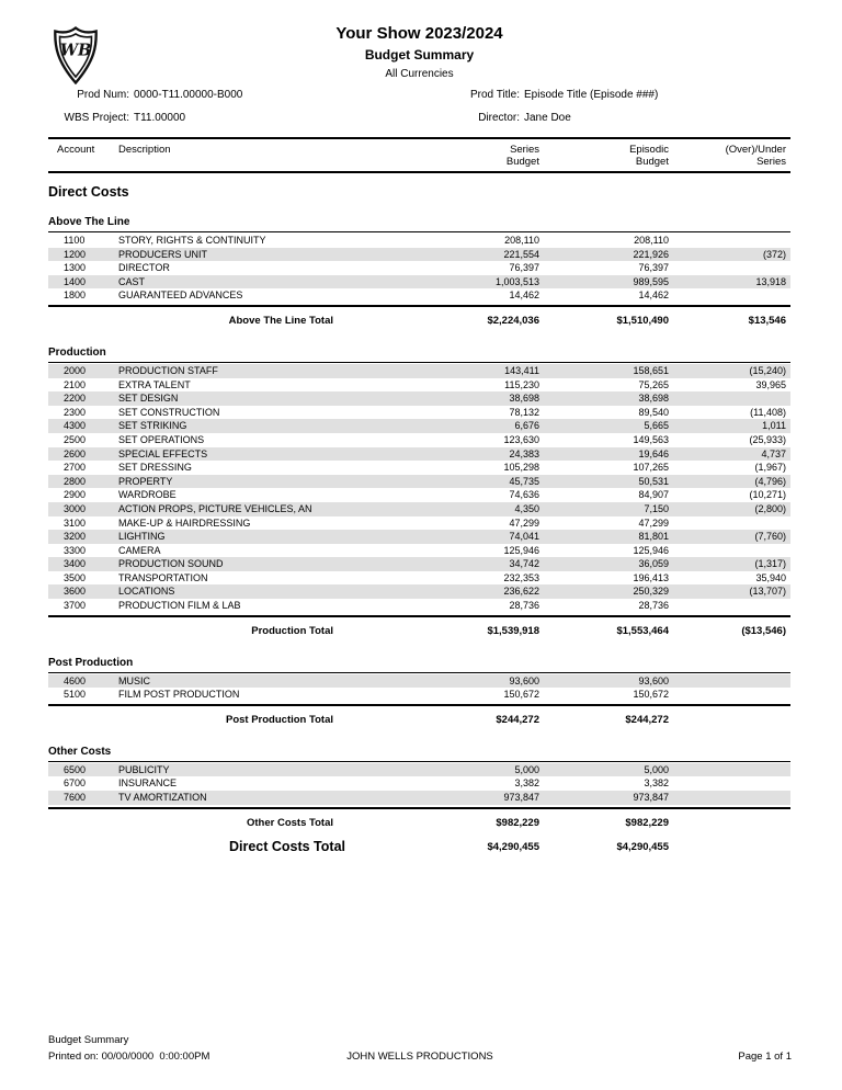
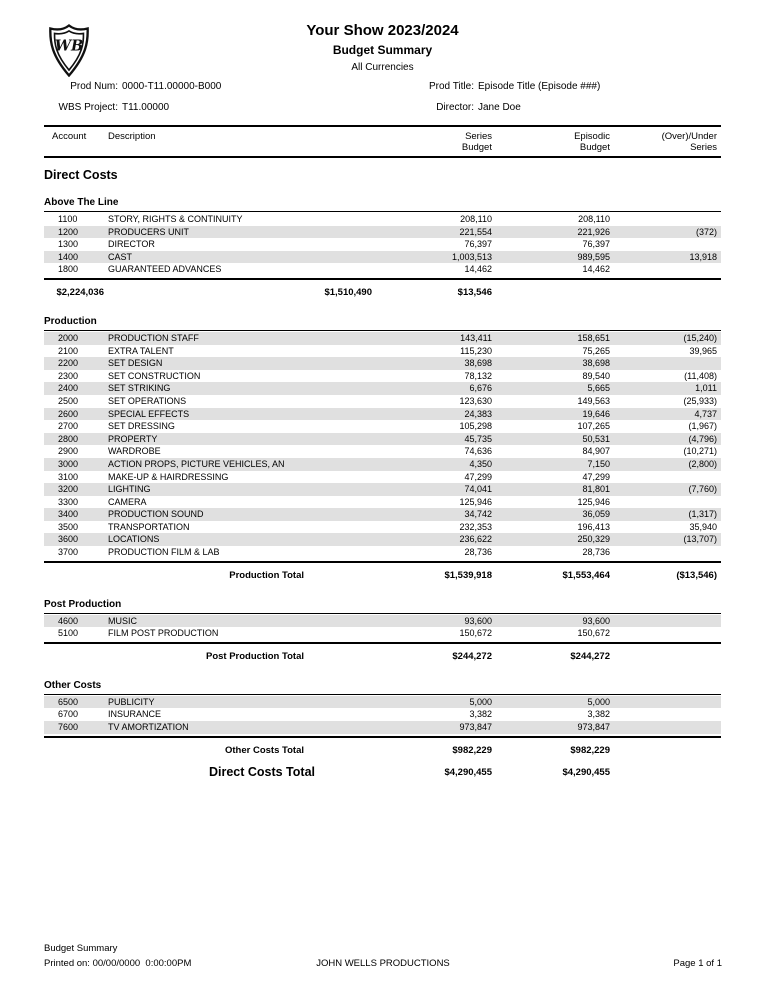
  WB
  Your Show 2023/2024
  Budget Summary
  All Currencies
  Prod Num:
  0000-T11.00000-B000
  Prod Title:
  Episode Title (Episode ###)
  WBS Project:
  T11.00000
  Director:
  Jane Doe
  Account
  Description
  Series
  Budget
  Episodic
  Budget
  (Over)/Under
  Series
  Direct Costs
  Above The Line
  1100
  STORY, RIGHTS & CONTINUITY
  208,110
  208,110
  1200
  PRODUCERS UNIT
  221,554
  221,926
  (372)
  1300
  DIRECTOR
  76,397
  76,397
  1400
  CAST
  1,003,513
  989,595
  13,918
  1800
  GUARANTEED ADVANCES
  14,462
  14,462
- Above The Line Total
  $2,224,036
  $1,510,490
  $13,546
  Production
  2000
  PRODUCTION STAFF
  143,411
  158,651
  (15,240)
  2100
  EXTRA TALENT
  115,230
  75,265
  39,965
  2200
  SET DESIGN
  38,698
  38,698
  2300
  SET CONSTRUCTION
  78,132
  89,540
  (11,408)
- 4300
+ 2400
  SET STRIKING
  6,676
  5,665
  1,011
  2500
  SET OPERATIONS
  123,630
  149,563
  (25,933)
  2600
  SPECIAL EFFECTS
  24,383
  19,646
  4,737
  2700
  SET DRESSING
  105,298
  107,265
  (1,967)
  2800
  PROPERTY
  45,735
  50,531
  (4,796)
  2900
  WARDROBE
  74,636
  84,907
  (10,271)
  3000
  ACTION PROPS, PICTURE VEHICLES, AN
  4,350
  7,150
  (2,800)
  3100
  MAKE-UP & HAIRDRESSING
  47,299
  47,299
  3200
  LIGHTING
  74,041
  81,801
  (7,760)
  3300
  CAMERA
  125,946
  125,946
  3400
  PRODUCTION SOUND
  34,742
  36,059
  (1,317)
  3500
  TRANSPORTATION
  232,353
  196,413
  35,940
  3600
  LOCATIONS
  236,622
  250,329
  (13,707)
  3700
  PRODUCTION FILM & LAB
  28,736
  28,736
  Production Total
  $1,539,918
  $1,553,464
  ($13,546)
  Post Production
  4600
  MUSIC
  93,600
  93,600
  5100
  FILM POST PRODUCTION
  150,672
  150,672
  Post Production Total
  $244,272
  $244,272
  Other Costs
  6500
  PUBLICITY
  5,000
  5,000
  6700
  INSURANCE
  3,382
  3,382
  7600
  TV AMORTIZATION
  973,847
  973,847
  Other Costs Total
  $982,229
  $982,229
  Direct Costs Total
  $4,290,455
  $4,290,455
  Budget Summary
  Printed on: 00/00/0000 0:00:00PM
  JOHN WELLS PRODUCTIONS
  Page 1 of 1
